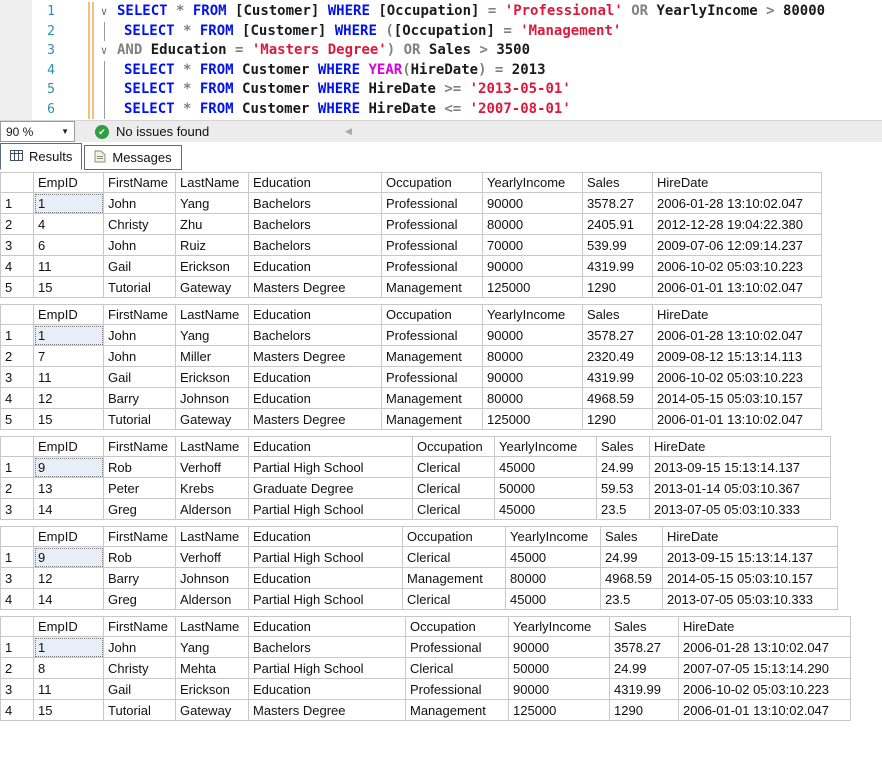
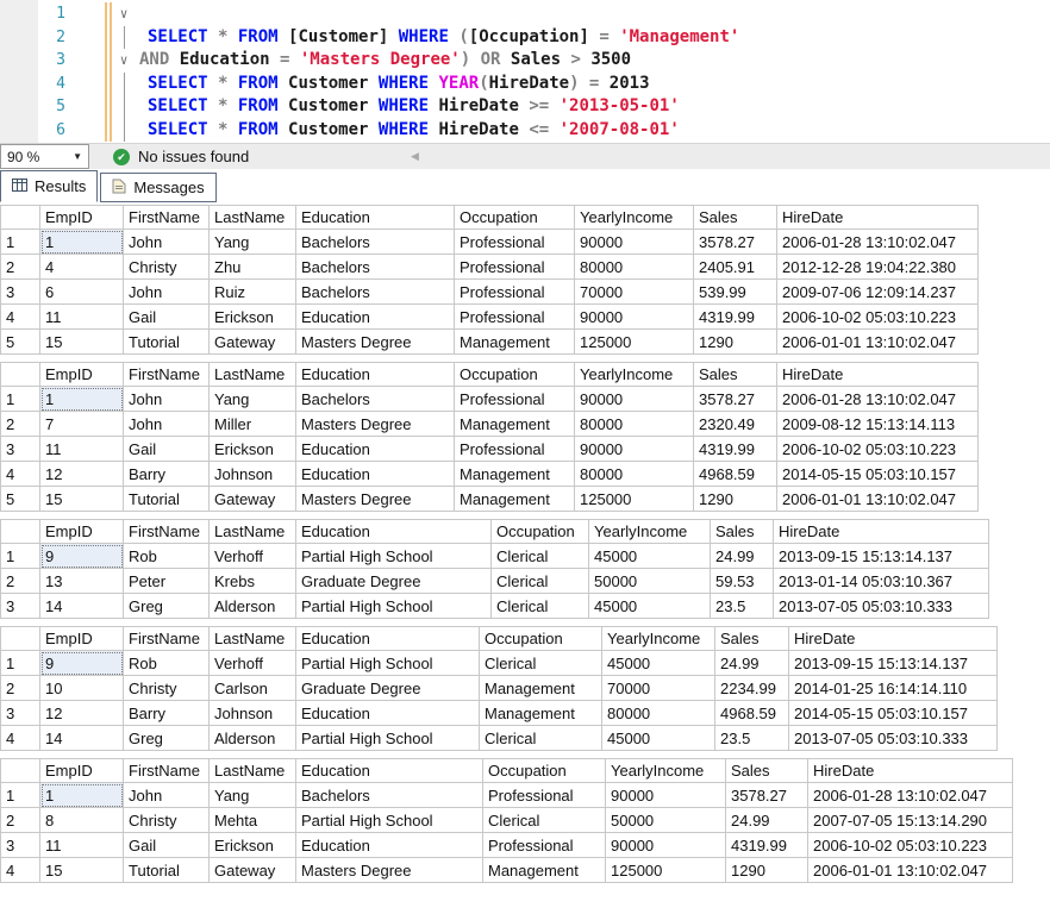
  1
  ∨
- SELECT * FROM [Customer] WHERE [Occupation] = 'Professional' OR YearlyIncome > 80000
  2
  SELECT * FROM [Customer] WHERE ([Occupation] = 'Management'
  3
  ∨
  AND Education = 'Masters Degree') OR Sales > 3500
  4
  SELECT * FROM Customer WHERE YEAR(HireDate) = 2013
  5
  SELECT * FROM Customer WHERE HireDate >= '2013-05-01'
  6
  SELECT * FROM Customer WHERE HireDate <= '2007-08-01'
  90 %
  ▼
  ✔
  No issues found
  ◀
  Results
  Messages
  	EmpID	FirstName	LastName	Education	Occupation	YearlyIncome	Sales	HireDate
  1	1	John	Yang	Bachelors	Professional	90000	3578.27	2006-01-28 13:10:02.047
  2	4	Christy	Zhu	Bachelors	Professional	80000	2405.91	2012-12-28 19:04:22.380
  3	6	John	Ruiz	Bachelors	Professional	70000	539.99	2009-07-06 12:09:14.237
  4	11	Gail	Erickson	Education	Professional	90000	4319.99	2006-10-02 05:03:10.223
  5	15	Tutorial	Gateway	Masters Degree	Management	125000	1290	2006-01-01 13:10:02.047
  	EmpID	FirstName	LastName	Education	Occupation	YearlyIncome	Sales	HireDate
  1	1	John	Yang	Bachelors	Professional	90000	3578.27	2006-01-28 13:10:02.047
  2	7	John	Miller	Masters Degree	Management	80000	2320.49	2009-08-12 15:13:14.113
  3	11	Gail	Erickson	Education	Professional	90000	4319.99	2006-10-02 05:03:10.223
  4	12	Barry	Johnson	Education	Management	80000	4968.59	2014-05-15 05:03:10.157
  5	15	Tutorial	Gateway	Masters Degree	Management	125000	1290	2006-01-01 13:10:02.047
  	EmpID	FirstName	LastName	Education	Occupation	YearlyIncome	Sales	HireDate
  1	9	Rob	Verhoff	Partial High School	Clerical	45000	24.99	2013-09-15 15:13:14.137
  2	13	Peter	Krebs	Graduate Degree	Clerical	50000	59.53	2013-01-14 05:03:10.367
  3	14	Greg	Alderson	Partial High School	Clerical	45000	23.5	2013-07-05 05:03:10.333
  	EmpID	FirstName	LastName	Education	Occupation	YearlyIncome	Sales	HireDate
  1	9	Rob	Verhoff	Partial High School	Clerical	45000	24.99	2013-09-15 15:13:14.137
+ 2	10	Christy	Carlson	Graduate Degree	Management	70000	2234.99	2014-01-25 16:14:14.110
  3	12	Barry	Johnson	Education	Management	80000	4968.59	2014-05-15 05:03:10.157
  4	14	Greg	Alderson	Partial High School	Clerical	45000	23.5	2013-07-05 05:03:10.333
  	EmpID	FirstName	LastName	Education	Occupation	YearlyIncome	Sales	HireDate
  1	1	John	Yang	Bachelors	Professional	90000	3578.27	2006-01-28 13:10:02.047
  2	8	Christy	Mehta	Partial High School	Clerical	50000	24.99	2007-07-05 15:13:14.290
  3	11	Gail	Erickson	Education	Professional	90000	4319.99	2006-10-02 05:03:10.223
  4	15	Tutorial	Gateway	Masters Degree	Management	125000	1290	2006-01-01 13:10:02.047
